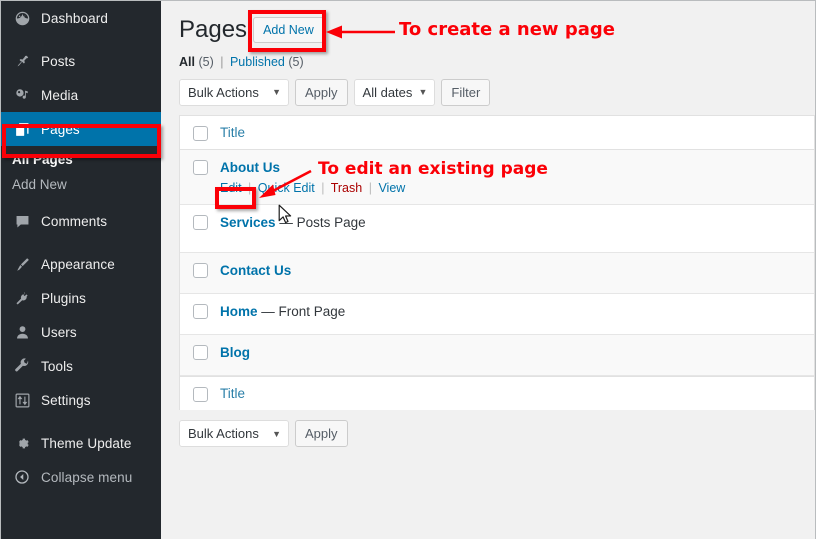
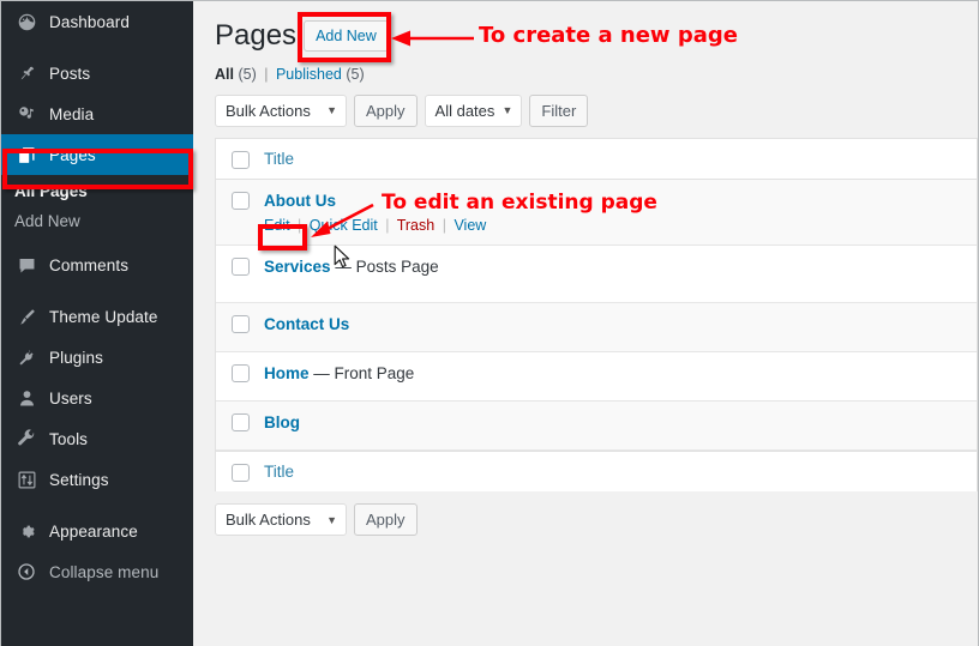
  Dashboard
  Posts
  Media
  Pages
  All Pages
  Add New
  Comments
- Appearance
+ Theme Update
  Plugins
  Users
  Tools
  Settings
- Theme Update
+ Appearance
  Collapse menu
  Pages
  Add New
  All (5) | Published (5)
  Bulk Actions
  ▼
  Apply
  All dates
  ▼
  Filter
  Title
  About Us
  Edit | Qk Edit | Trash | View
  Services Posts Page
  Contact Us
  Home — Front Page
  Blog
  Title
  Bulk Actions
  ▼
  Apply
  To create a new page
  To edit an existing page
